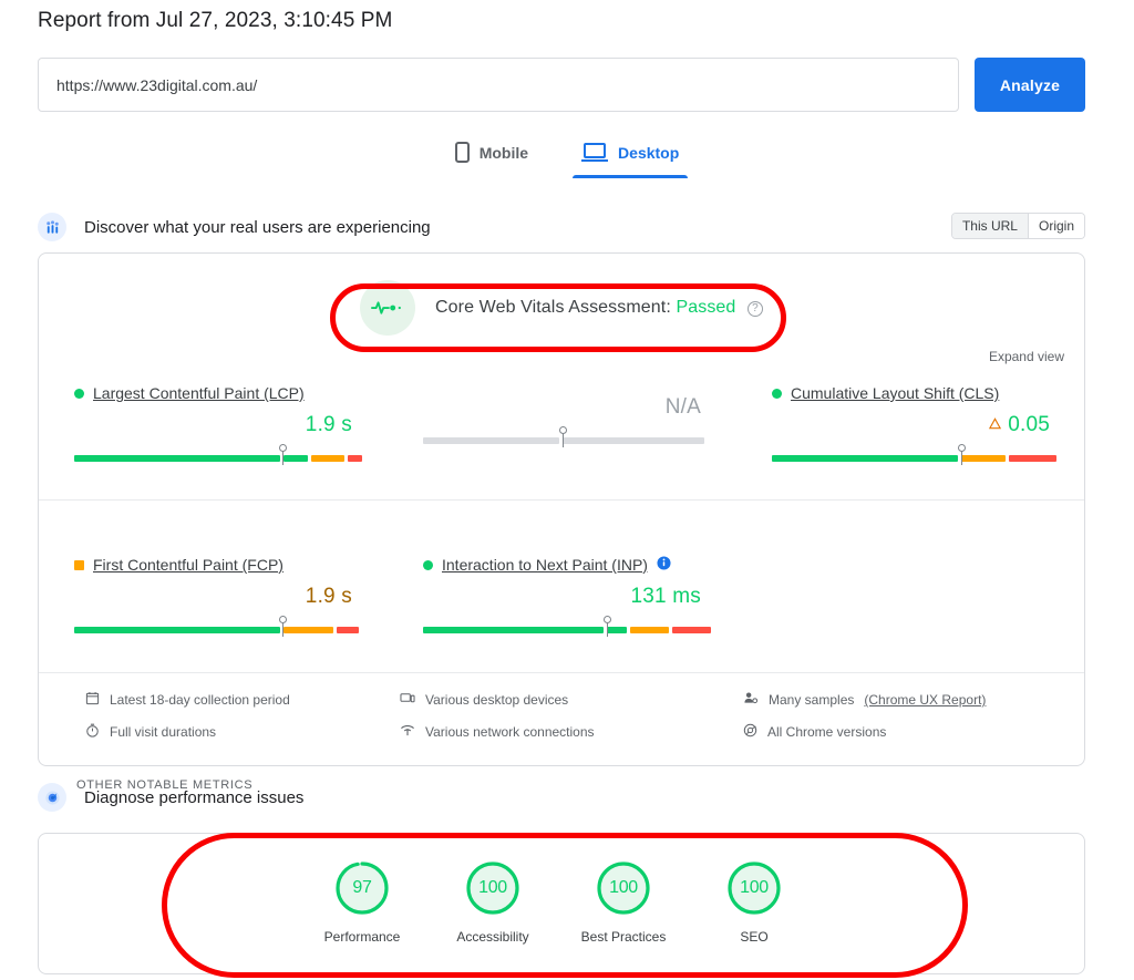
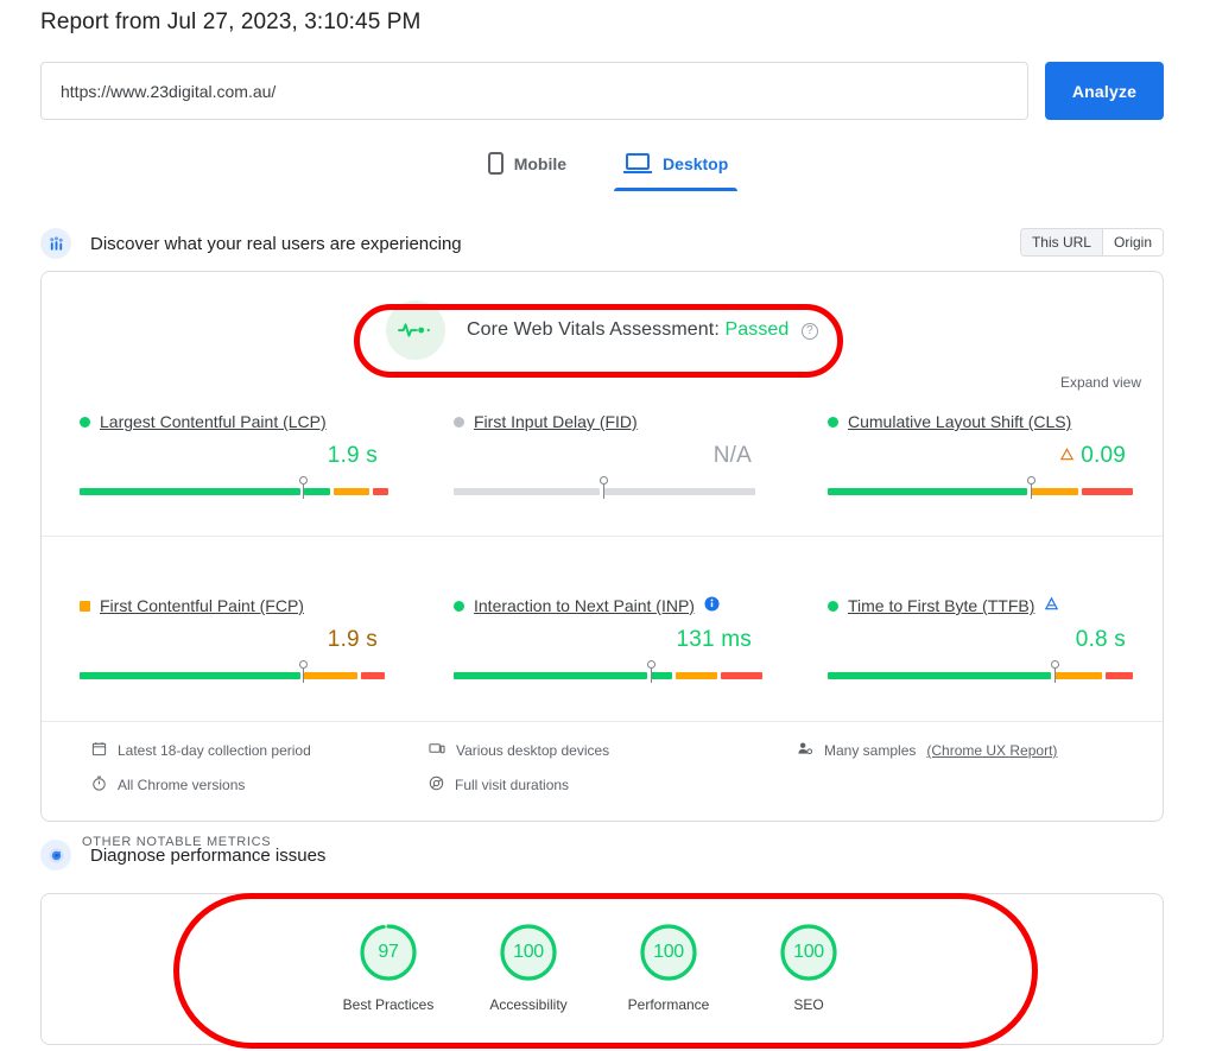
  Report from Jul 27, 2023, 3:10:45 PM
  https://www.23digital.com.au/
  Analyze
  Mobile
  Desktop
  Discover what your real users are experiencing
  This URL
  Origin
  Core Web Vitals Assessment: Passed ?
  Expand view
  Largest Contentful Paint (LCP)
  1.9 s
+ First Input Delay (FID)
  N/A
  Cumulative Layout Shift (CLS)
- 0.05
+ 0.09
  OTHER NOTABLE METRICS
  First Contentful Paint (FCP)
  1.9 s
  Interaction to Next Paint (INP)
  131 ms
+ Time to First Byte (TTFB)
+ 0.8 s
  Latest 18-day collection period
  Various desktop devices
  Many samples
  (Chrome UX Report)
- Full visit durations
+ All Chrome versions
- Various network connections
- All Chrome versions
+ Full visit durations
  Diagnose performance issues
  97
- Performance
+ Best Practices
  100
  Accessibility
  100
- Best Practices
+ Performance
  100
  SEO
